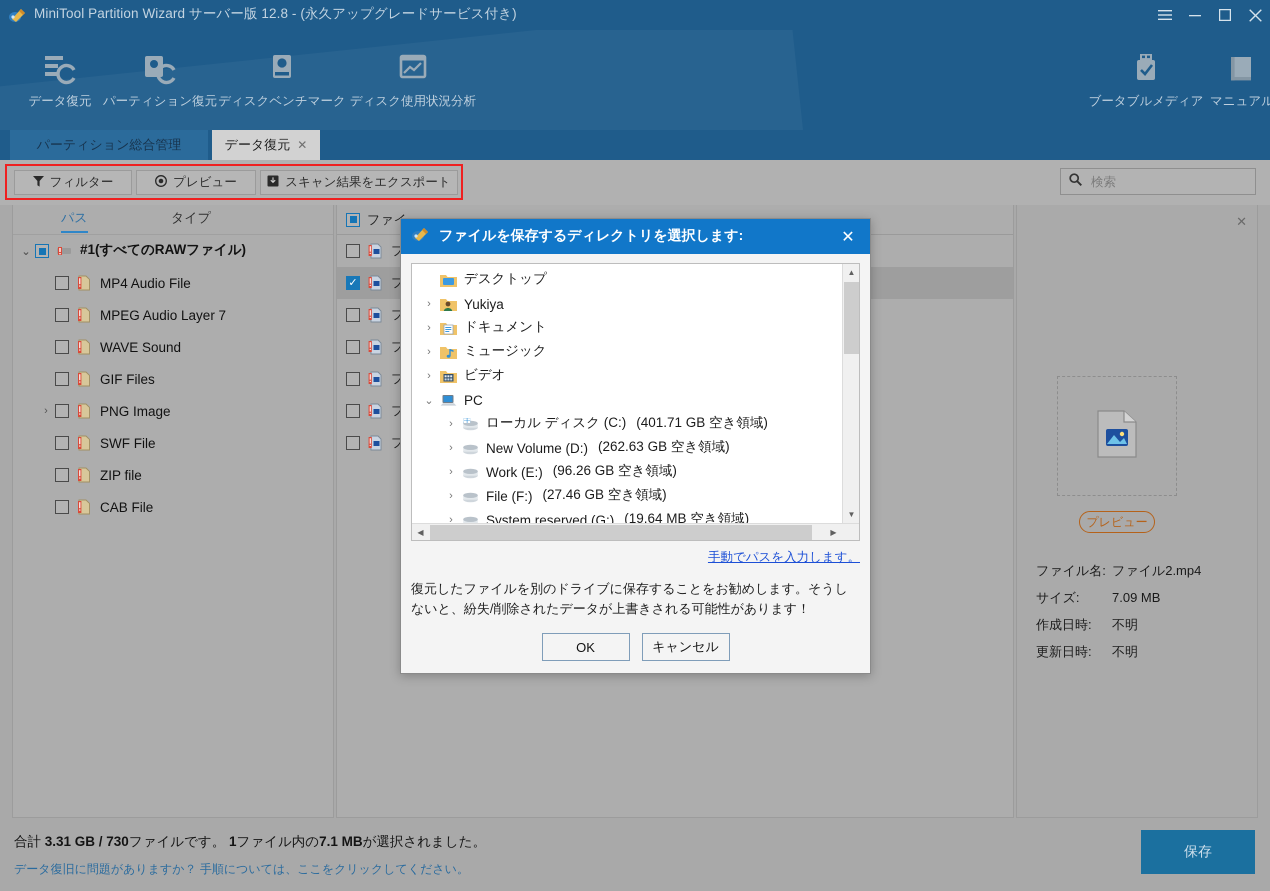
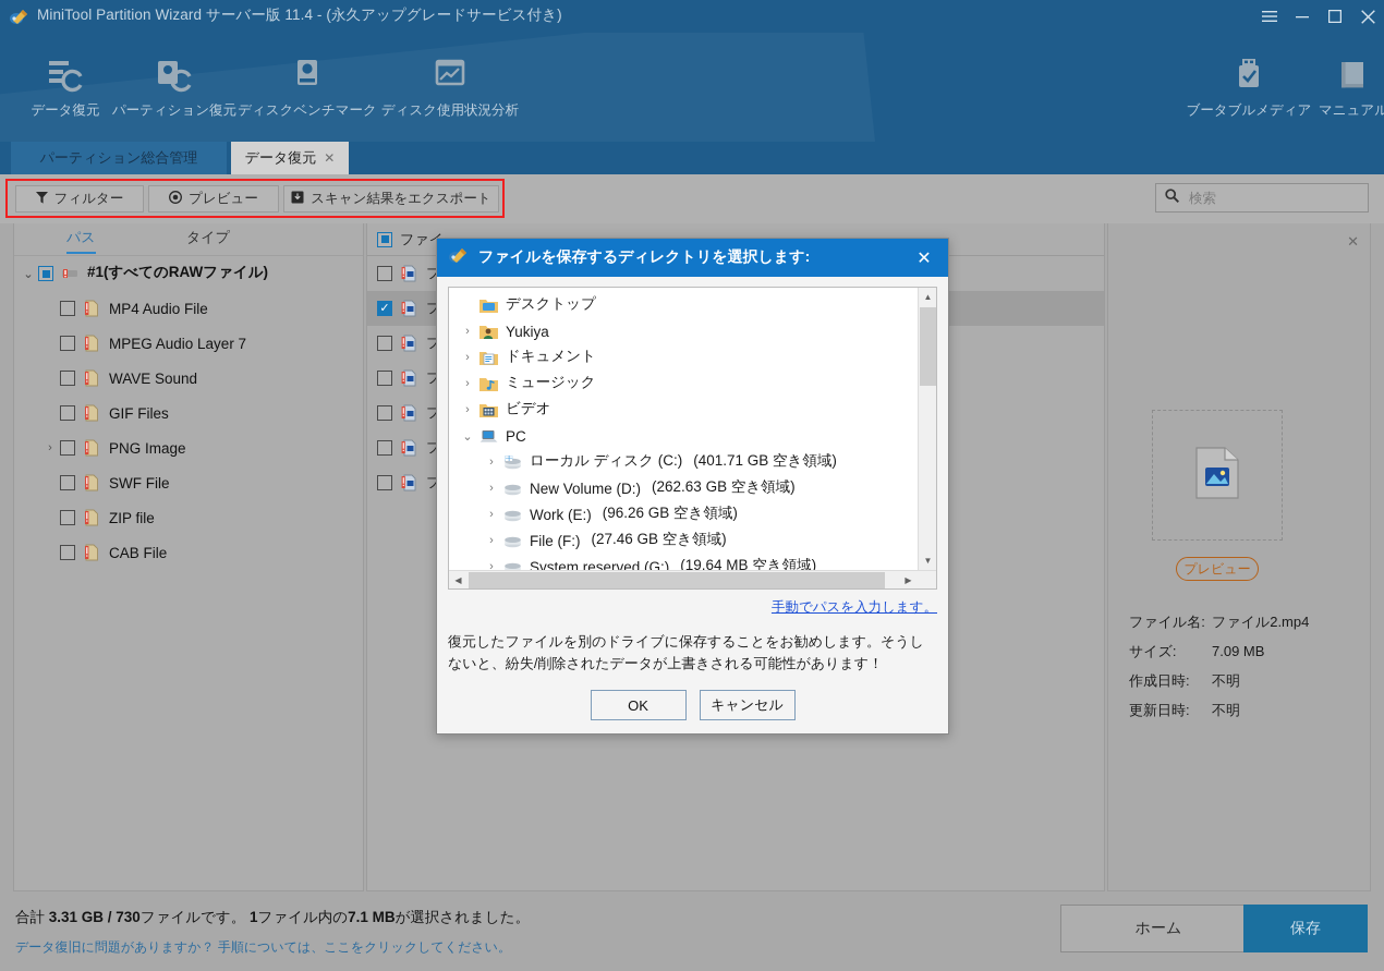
- MiniTool Partition Wizard サーバー版 12.8 - (永久アップグレードサービス付き)
+ MiniTool Partition Wizard サーバー版 11.4 - (永久アップグレードサービス付き)
  データ復元
  パーティション復元
  ディスクベンチマーク
  ディスク使用状況分析
  ブータブルメディア
  マニュアル
  パーティション総合管理
  データ復元
  ✕
  フィルター
  プレビュー
  スキャン結果をエクスポート
  検索
  パス
  タイプ
  ⌄
  #1(すべてのRAWファイル)
  MP4 Audio File
  MPEG Audio Layer 7
  WAVE Sound
  GIF Files
  ›
  PNG Image
  SWF File
  ZIP file
  CAB File
  ✕
  プレビュー
  ファイル名:
  ファイル2.mp4
  サイズ:
  7.09 MB
  作成日時:
  不明
  更新日時:
  不明
  合計 3.31 GB / 730ファイルです。 1ファイル内の7.1 MBが選択されました。
  データ復旧に問題がありますか？ 手順については、ここをクリックしてください。
+ ホーム
  保存
  ファイルを保存するディレクトリを選択します:
  ✕
  デスクトップ
  ›
  Yukiya
  ›
  ドキュメント
  ›
  ミュージック
  ›
  ビデオ
  ⌄
  PC
  ›
  ローカル ディスク (C:)
  (401.71 GB 空き領域)
  ›
  New Volume (D:)
  (262.63 GB 空き領域)
  ›
  Work (E:)
  (96.26 GB 空き領域)
  ›
  File (F:)
  (27.46 GB 空き領域)
  ›
  System reserved (G:)
  (19.64 MB 空き領域)
  ▲
  ▼
  ◀
  ▶
  手動でパスを入力します。
  復元したファイルを別のドライブに保存することをお勧めします。そうしないと、紛失/削除されたデータが上書きされる可能性があります！
  OK
  キャンセル
